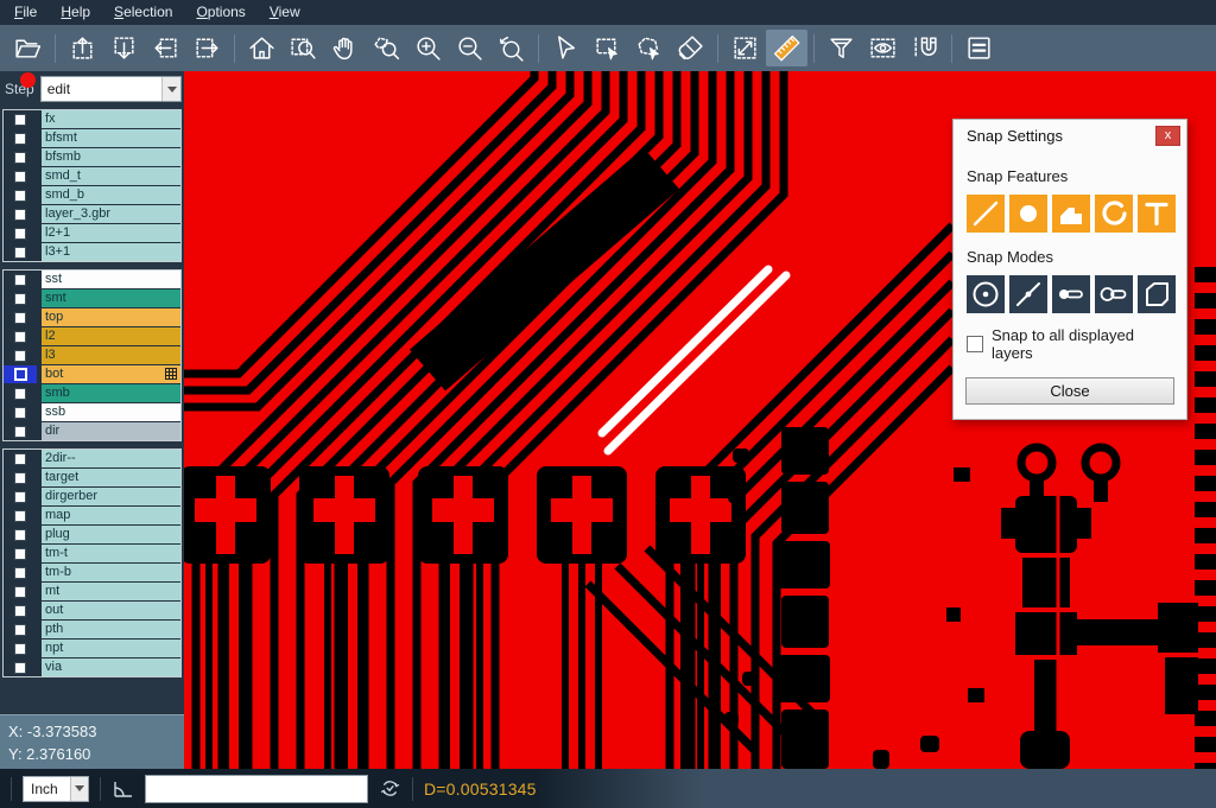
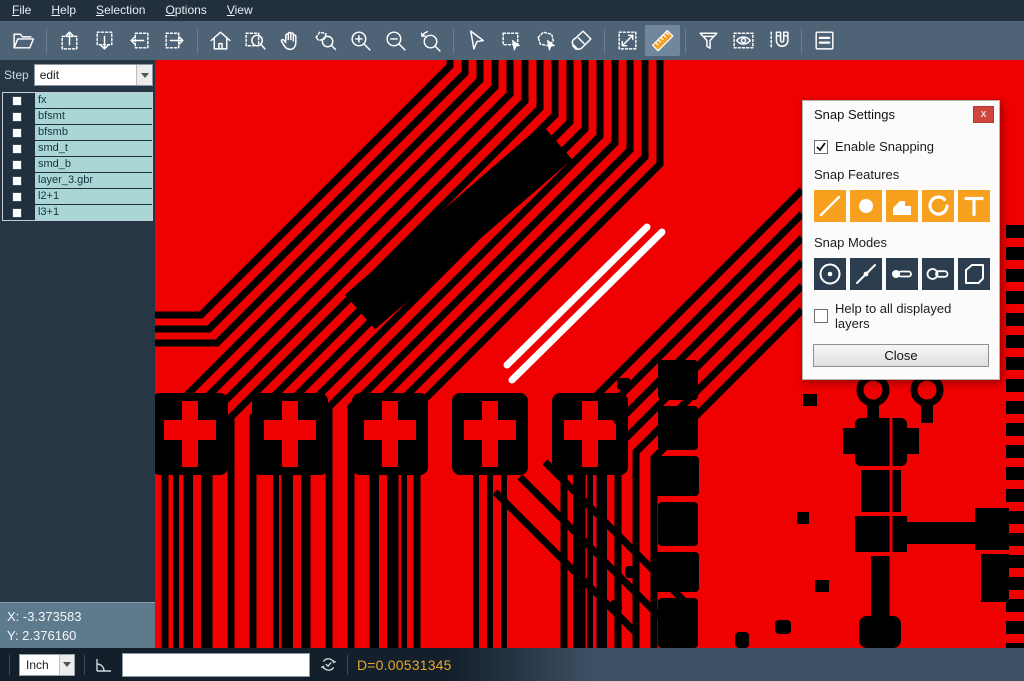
  File
  Help
  Selection
  Options
  View
  Step
  edit
  fx
  bfsmt
  bfsmb
  smd_t
  smd_b
  layer_3.gbr
  l2+1
  l3+1
- sst
- smt
- top
- l2
- l3
- bot
- smb
- ssb
- dir
- 2dir--
- target
- dirgerber
- map
- plug
- tm-t
- tm-b
- mt
- out
- pth
- npt
- via
  X: -3.373583
  Y: 2.376160
  Inch
  D=0.00531345
  Snap Settings
  x
+ Enable Snapping
  Snap Features
  Snap Modes
- Snap to all displayed layers
+ Help to all displayed layers
  Close
